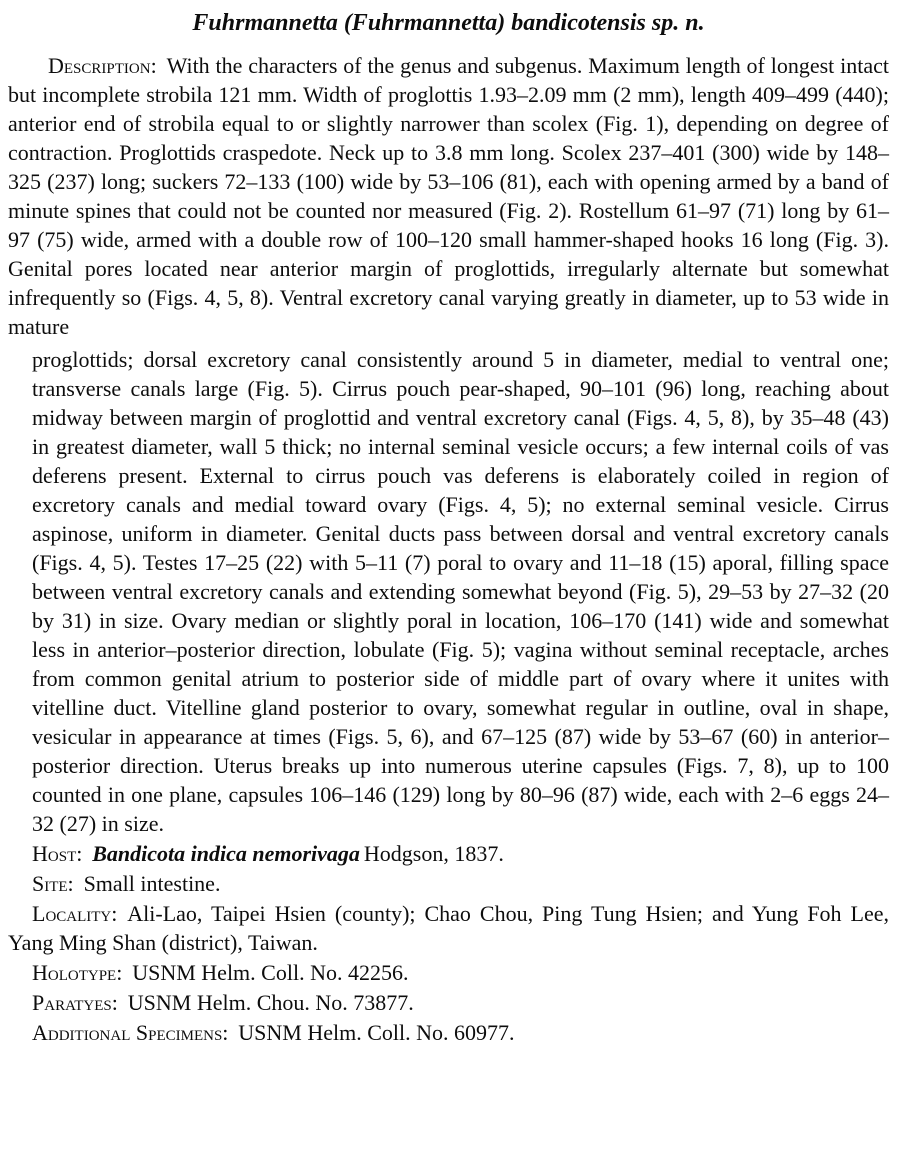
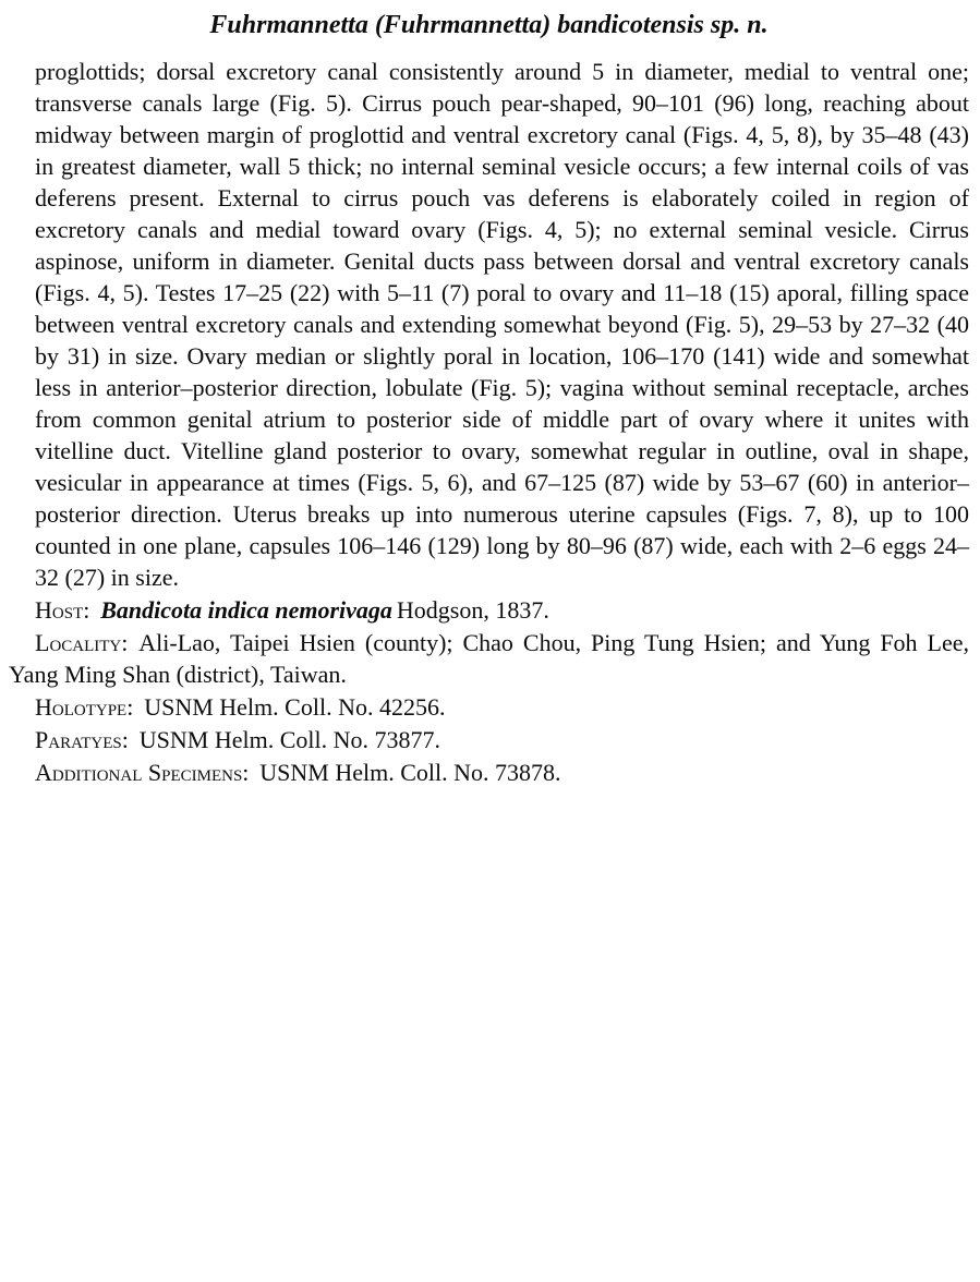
  Fuhrmannetta (Fuhrmannetta) bandicotensis sp. n.
- Description: With the characters of the genus and subgenus. Maximum length of longest intact but incomplete strobila 121 mm. Width of proglottis 1.93–2.09 mm (2 mm), length 409–499 (440); anterior end of strobila equal to or slightly narrower than scolex (Fig. 1), depending on degree of contraction. Proglottids craspedote. Neck up to 3.8 mm long. Scolex 237–401 (300) wide by 148–325 (237) long; suckers 72–133 (100) wide by 53–106 (81), each with opening armed by a band of minute spines that could not be counted nor measured (Fig. 2). Rostellum 61–97 (71) long by 61–97 (75) wide, armed with a double row of 100–120 small hammer-shaped hooks 16 long (Fig. 3). Genital pores located near anterior margin of proglottids, irregularly alternate but somewhat infrequently so (Figs. 4, 5, 8). Ventral excretory canal varying greatly in diameter, up to 53 wide in mature
- proglottids; dorsal excretory canal consistently around 5 in diameter, medial to ventral one; transverse canals large (Fig. 5). Cirrus pouch pear-shaped, 90–101 (96) long, reaching about midway between margin of proglottid and ventral excretory canal (Figs. 4, 5, 8), by 35–48 (43) in greatest diameter, wall 5 thick; no internal seminal vesicle occurs; a few internal coils of vas deferens present. External to cirrus pouch vas deferens is elaborately coiled in region of excretory canals and medial toward ovary (Figs. 4, 5); no external seminal vesicle. Cirrus aspinose, uniform in diameter. Genital ducts pass between dorsal and ventral excretory canals (Figs. 4, 5). Testes 17–25 (22) with 5–11 (7) poral to ovary and 11–18 (15) aporal, filling space between ventral excretory canals and extending somewhat beyond (Fig. 5), 29–53 by 27–32 (20 by 31) in size. Ovary median or slightly poral in location, 106–170 (141) wide and somewhat less in anterior–posterior direction, lobulate (Fig. 5); vagina without seminal receptacle, arches from common genital atrium to posterior side of middle part of ovary where it unites with vitelline duct. Vitelline gland posterior to ovary, somewhat regular in outline, oval in shape, vesicular in appearance at times (Figs. 5, 6), and 67–125 (87) wide by 53–67 (60) in anterior–posterior direction. Uterus breaks up into numerous uterine capsules (Figs. 7, 8), up to 100 counted in one plane, capsules 106–146 (129) long by 80–96 (87) wide, each with 2–6 eggs 24–32 (27) in size.
+ proglottids; dorsal excretory canal consistently around 5 in diameter, medial to ventral one; transverse canals large (Fig. 5). Cirrus pouch pear-shaped, 90–101 (96) long, reaching about midway between margin of proglottid and ventral excretory canal (Figs. 4, 5, 8), by 35–48 (43) in greatest diameter, wall 5 thick; no internal seminal vesicle occurs; a few internal coils of vas deferens present. External to cirrus pouch vas deferens is elaborately coiled in region of excretory canals and medial toward ovary (Figs. 4, 5); no external seminal vesicle. Cirrus aspinose, uniform in diameter. Genital ducts pass between dorsal and ventral excretory canals (Figs. 4, 5). Testes 17–25 (22) with 5–11 (7) poral to ovary and 11–18 (15) aporal, filling space between ventral excretory canals and extending somewhat beyond (Fig. 5), 29–53 by 27–32 (40 by 31) in size. Ovary median or slightly poral in location, 106–170 (141) wide and somewhat less in anterior–posterior direction, lobulate (Fig. 5); vagina without seminal receptacle, arches from common genital atrium to posterior side of middle part of ovary where it unites with vitelline duct. Vitelline gland posterior to ovary, somewhat regular in outline, oval in shape, vesicular in appearance at times (Figs. 5, 6), and 67–125 (87) wide by 53–67 (60) in anterior–posterior direction. Uterus breaks up into numerous uterine capsules (Figs. 7, 8), up to 100 counted in one plane, capsules 106–146 (129) long by 80–96 (87) wide, each with 2–6 eggs 24–32 (27) in size.
  Host: Bandicota indica nemorivaga Hodgson, 1837.
- Site: Small intestine.
  Locality: Ali-Lao, Taipei Hsien (county); Chao Chou, Ping Tung Hsien; and Yung Foh Lee, Yang Ming Shan (district), Taiwan.
  Holotype: USNM Helm. Coll. No. 42256.
- Paratyes: USNM Helm. Chou. No. 73877.
+ Paratyes: USNM Helm. Coll. No. 73877.
- Additional Specimens: USNM Helm. Coll. No. 60977.
+ Additional Specimens: USNM Helm. Coll. No. 73878.
